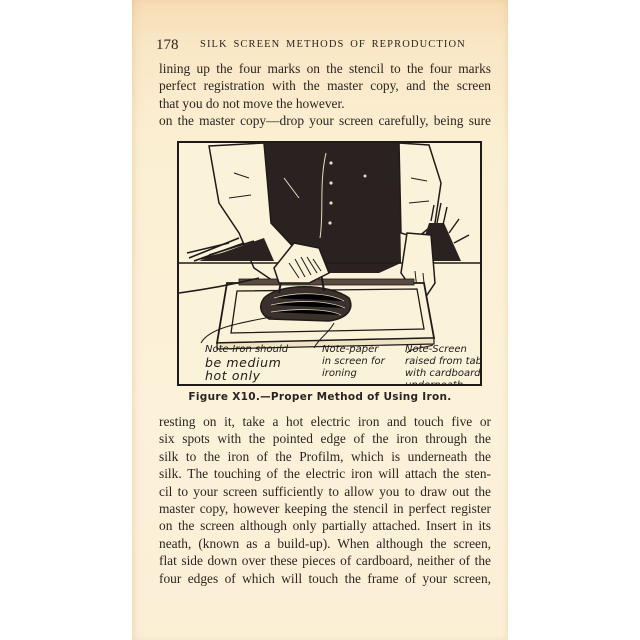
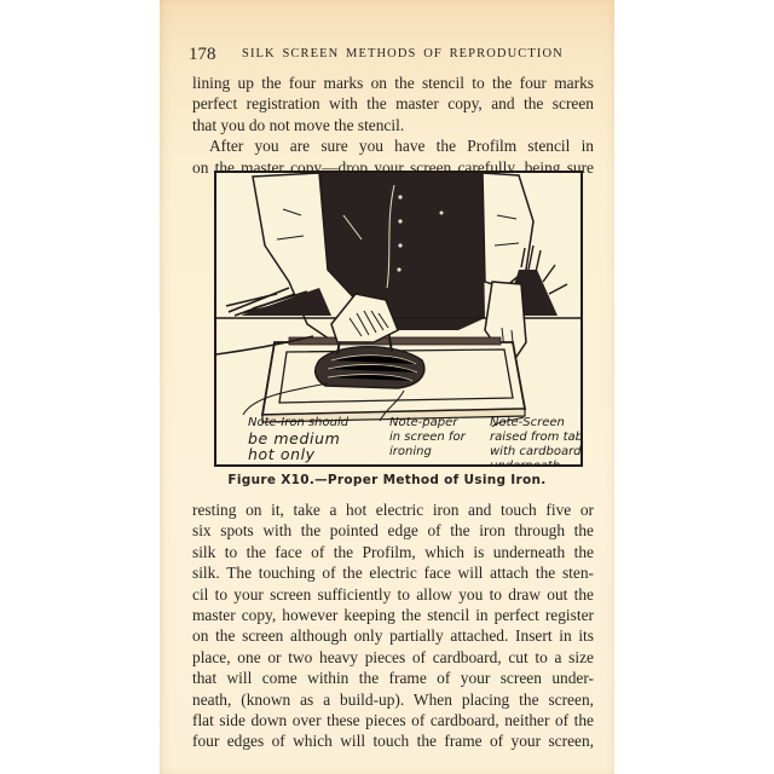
  178
  SILK SCREEN METHODS OF REPRODUCTION
  lining up the four marks on the stencil to the four marks
  perfect registration with the master copy, and the screen
- that you do not move the however.
+ that you do not move the stencil.
+ After you are sure you have the Profilm stencil in
  on the master copy—drop your screen carefully, being sure
  Note-Iron should
  be medium
  hot only
  Note-paper
  in screen for
  ironing
  Note-Screen
  raised from tab
  with cardboard
  Figure X10.—Proper Method of Using Iron.
  resting on it, take a hot electric iron and touch five or
  six spots with the pointed edge of the iron through the
- silk to the iron of the Profilm, which is underneath the
+ silk to the face of the Profilm, which is underneath the
- silk. The touching of the electric iron will attach the sten-
+ silk. The touching of the electric face will attach the sten-
  cil to your screen sufficiently to allow you to draw out the
  master copy, however keeping the stencil in perfect register
  on the screen although only partially attached. Insert in its
+ place, one or two heavy pieces of cardboard, cut to a size
+ that will come within the frame of your screen under-
- neath, (known as a build-up). When although the screen,
+ neath, (known as a build-up). When placing the screen,
  flat side down over these pieces of cardboard, neither of the
  four edges of which will touch the frame of your screen,
